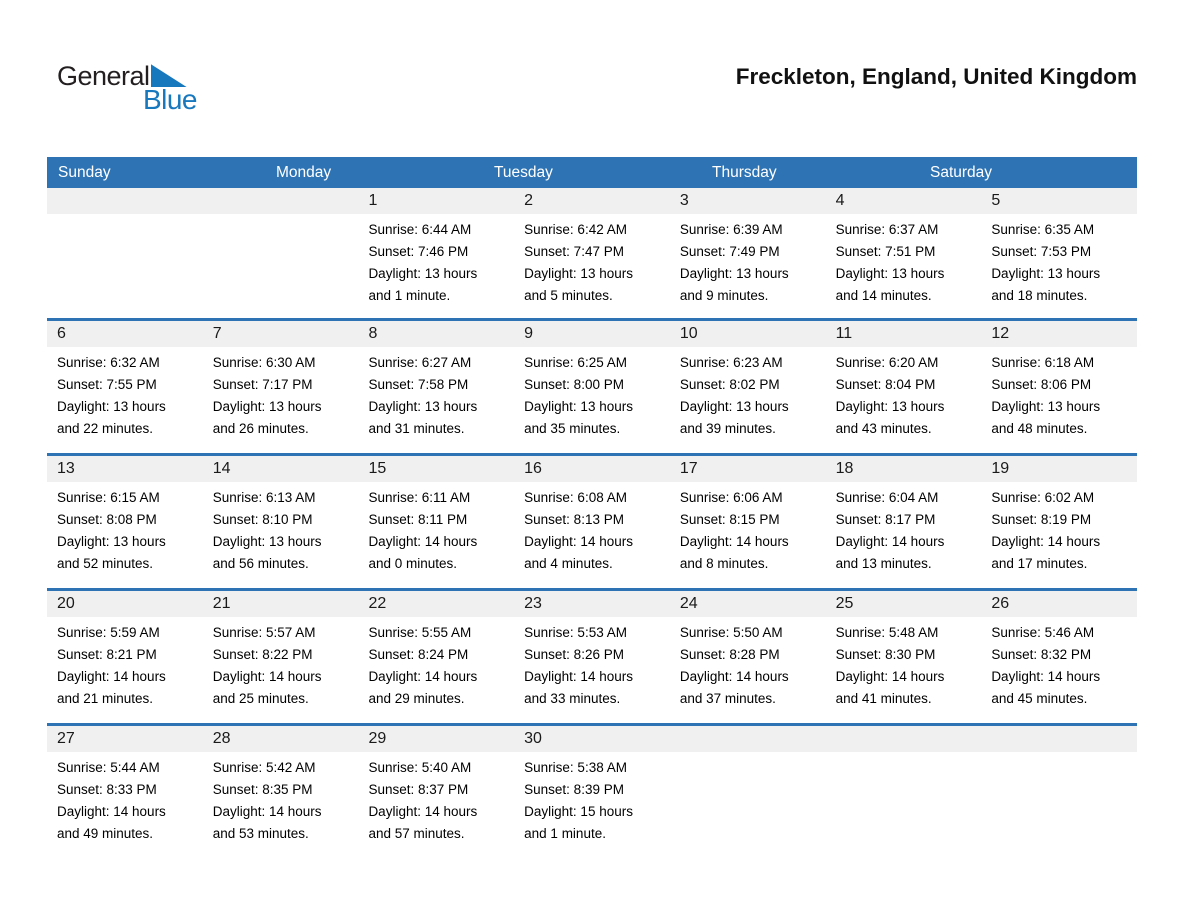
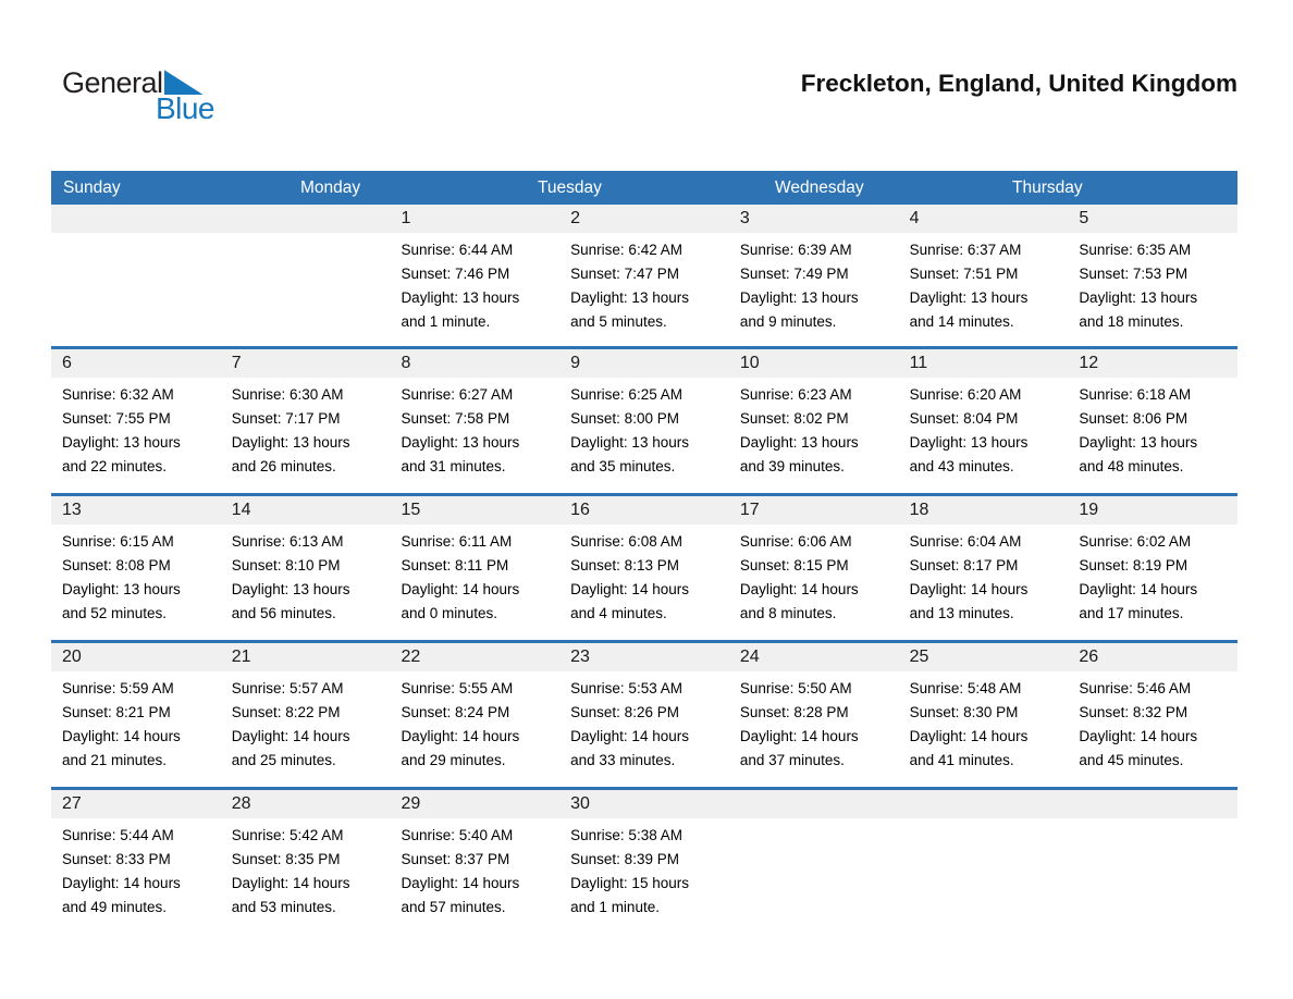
  General
  Blue
  Freckleton, England, United Kingdom
  Sunday
  Monday
  Tuesday
+ Wednesday
  Thursday
- Saturday
  1
  Sunrise: 6:44 AM
  Sunset: 7:46 PM
  Daylight: 13 hours
  and 1 minute.
  2
  Sunrise: 6:42 AM
  Sunset: 7:47 PM
  Daylight: 13 hours
  and 5 minutes.
  3
  Sunrise: 6:39 AM
  Sunset: 7:49 PM
  Daylight: 13 hours
  and 9 minutes.
  4
  Sunrise: 6:37 AM
  Sunset: 7:51 PM
  Daylight: 13 hours
  and 14 minutes.
  5
  Sunrise: 6:35 AM
  Sunset: 7:53 PM
  Daylight: 13 hours
  and 18 minutes.
  6
  Sunrise: 6:32 AM
  Sunset: 7:55 PM
  Daylight: 13 hours
  and 22 minutes.
  7
  Sunrise: 6:30 AM
  Sunset: 7:17 PM
  Daylight: 13 hours
  and 26 minutes.
  8
  Sunrise: 6:27 AM
  Sunset: 7:58 PM
  Daylight: 13 hours
  and 31 minutes.
  9
  Sunrise: 6:25 AM
  Sunset: 8:00 PM
  Daylight: 13 hours
  and 35 minutes.
  10
  Sunrise: 6:23 AM
  Sunset: 8:02 PM
  Daylight: 13 hours
  and 39 minutes.
  11
  Sunrise: 6:20 AM
  Sunset: 8:04 PM
  Daylight: 13 hours
  and 43 minutes.
  12
  Sunrise: 6:18 AM
  Sunset: 8:06 PM
  Daylight: 13 hours
  and 48 minutes.
  13
  Sunrise: 6:15 AM
  Sunset: 8:08 PM
  Daylight: 13 hours
  and 52 minutes.
  14
  Sunrise: 6:13 AM
  Sunset: 8:10 PM
  Daylight: 13 hours
  and 56 minutes.
  15
  Sunrise: 6:11 AM
  Sunset: 8:11 PM
  Daylight: 14 hours
  and 0 minutes.
  16
  Sunrise: 6:08 AM
  Sunset: 8:13 PM
  Daylight: 14 hours
  and 4 minutes.
  17
  Sunrise: 6:06 AM
  Sunset: 8:15 PM
  Daylight: 14 hours
  and 8 minutes.
  18
  Sunrise: 6:04 AM
  Sunset: 8:17 PM
  Daylight: 14 hours
  and 13 minutes.
  19
  Sunrise: 6:02 AM
  Sunset: 8:19 PM
  Daylight: 14 hours
  and 17 minutes.
  20
  Sunrise: 5:59 AM
  Sunset: 8:21 PM
  Daylight: 14 hours
  and 21 minutes.
  21
  Sunrise: 5:57 AM
  Sunset: 8:22 PM
  Daylight: 14 hours
  and 25 minutes.
  22
  Sunrise: 5:55 AM
  Sunset: 8:24 PM
  Daylight: 14 hours
  and 29 minutes.
  23
  Sunrise: 5:53 AM
  Sunset: 8:26 PM
  Daylight: 14 hours
  and 33 minutes.
  24
  Sunrise: 5:50 AM
  Sunset: 8:28 PM
  Daylight: 14 hours
  and 37 minutes.
  25
  Sunrise: 5:48 AM
  Sunset: 8:30 PM
  Daylight: 14 hours
  and 41 minutes.
  26
  Sunrise: 5:46 AM
  Sunset: 8:32 PM
  Daylight: 14 hours
  and 45 minutes.
  27
  Sunrise: 5:44 AM
  Sunset: 8:33 PM
  Daylight: 14 hours
  and 49 minutes.
  28
  Sunrise: 5:42 AM
  Sunset: 8:35 PM
  Daylight: 14 hours
  and 53 minutes.
  29
  Sunrise: 5:40 AM
  Sunset: 8:37 PM
  Daylight: 14 hours
  and 57 minutes.
  30
  Sunrise: 5:38 AM
  Sunset: 8:39 PM
  Daylight: 15 hours
  and 1 minute.
